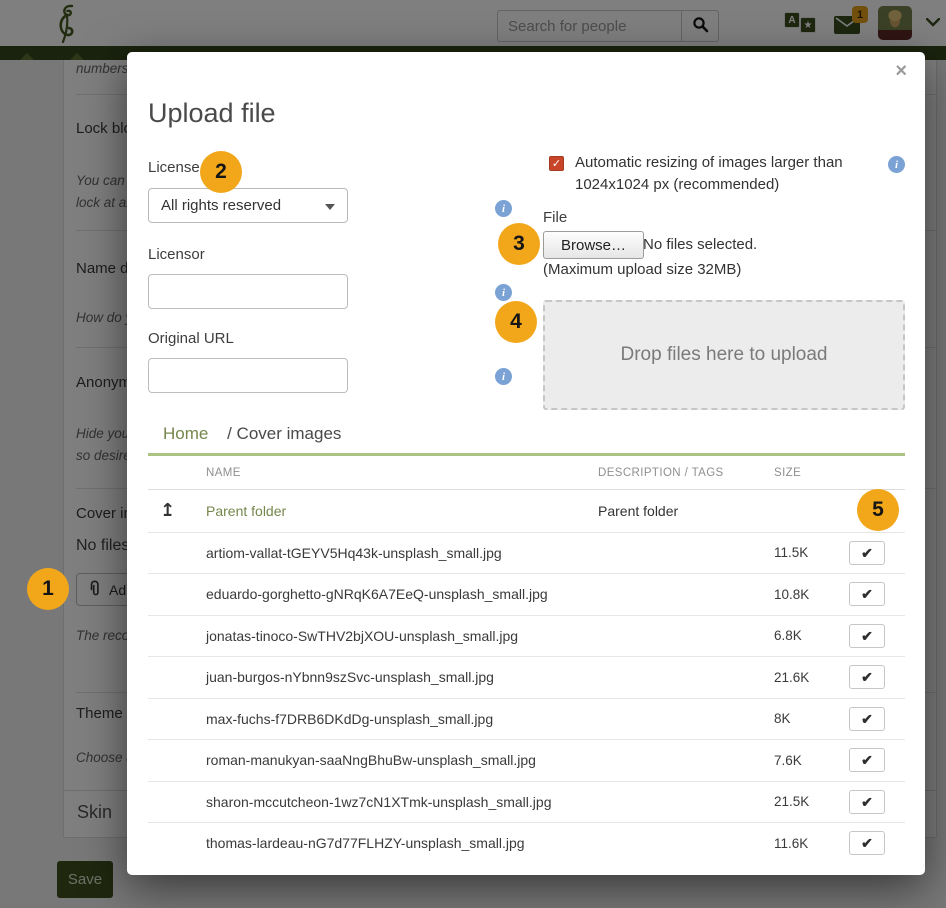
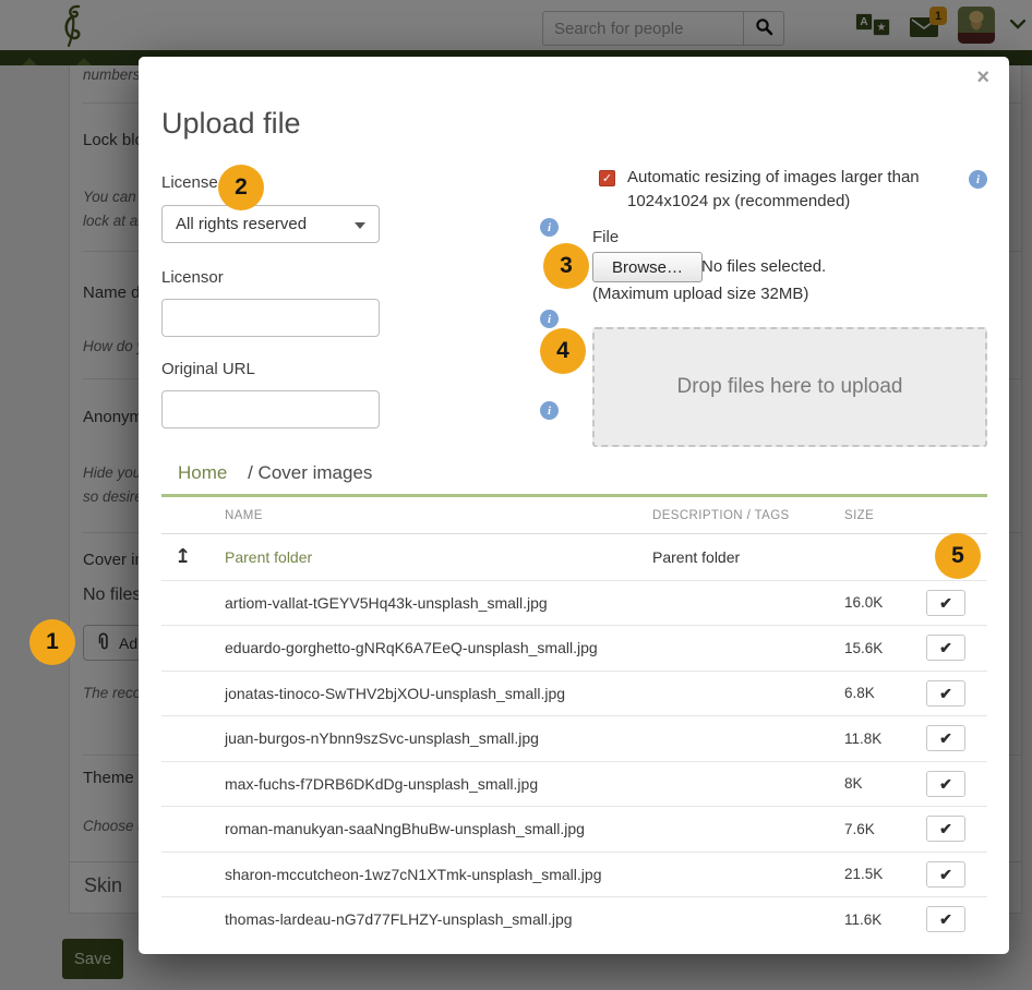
  Search for people
  A
  ★
  1
  numbers
  Lock bl
  You can
  lock at a
  Name d
  How do
  Anonym
  Hide you
  so desir
  Cover i
  No files
  Ad
  The reco
  Theme
  Choose
  Skin
  Save
  ×
  Upload file
  License
  All rights reserved
  i
  Licensor
  i
  Original URL
  i
  ✓
  Automatic resizing of images larger than 1024x1024 px (recommended)
  i
  File
  Browse…
  No files selected.
  (Maximum upload size 32MB)
  Drop files here to upload
  Home / Cover images
  NAME
  DESCRIPTION / TAGS
  SIZE
  ↥
  Parent folder
  Parent folder
  artiom-vallat-tGEYV5Hq43k-unsplash_small.jpg
- 11.5K
+ 16.0K
  ✔
  eduardo-gorghetto-gNRqK6A7EeQ-unsplash_small.jpg
- 10.8K
+ 15.6K
  ✔
  jonatas-tinoco-SwTHV2bjXOU-unsplash_small.jpg
  6.8K
  ✔
  juan-burgos-nYbnn9szSvc-unsplash_small.jpg
- 21.6K
+ 11.8K
  ✔
  max-fuchs-f7DRB6DKdDg-unsplash_small.jpg
  8K
  ✔
  roman-manukyan-saaNngBhuBw-unsplash_small.jpg
  7.6K
  ✔
  sharon-mccutcheon-1wz7cN1XTmk-unsplash_small.jpg
  21.5K
  ✔
  thomas-lardeau-nG7d77FLHZY-unsplash_small.jpg
  11.6K
  ✔
  1
  2
  3
  4
  5
